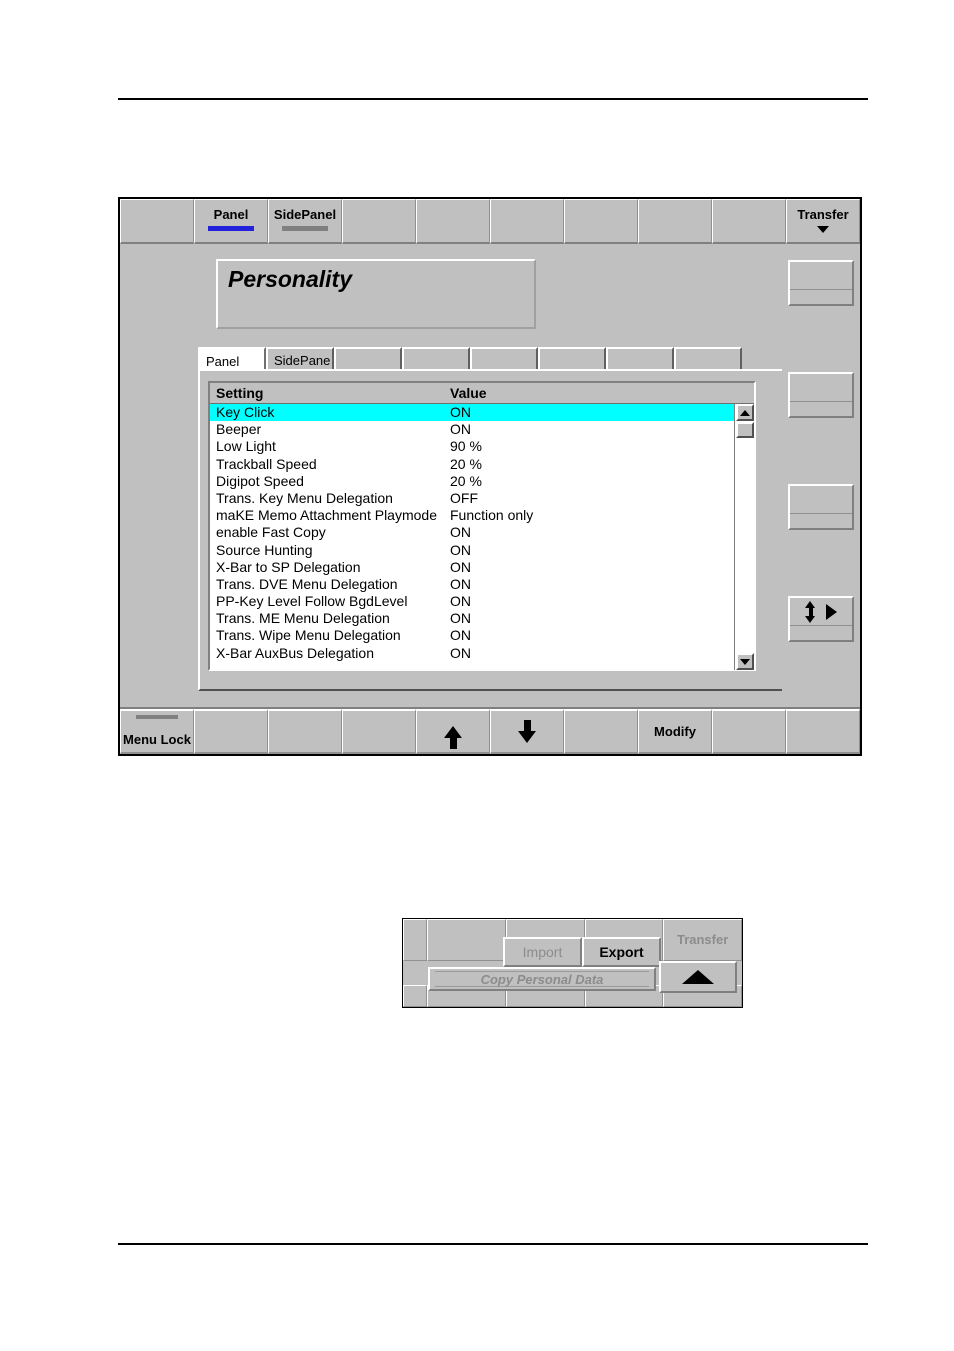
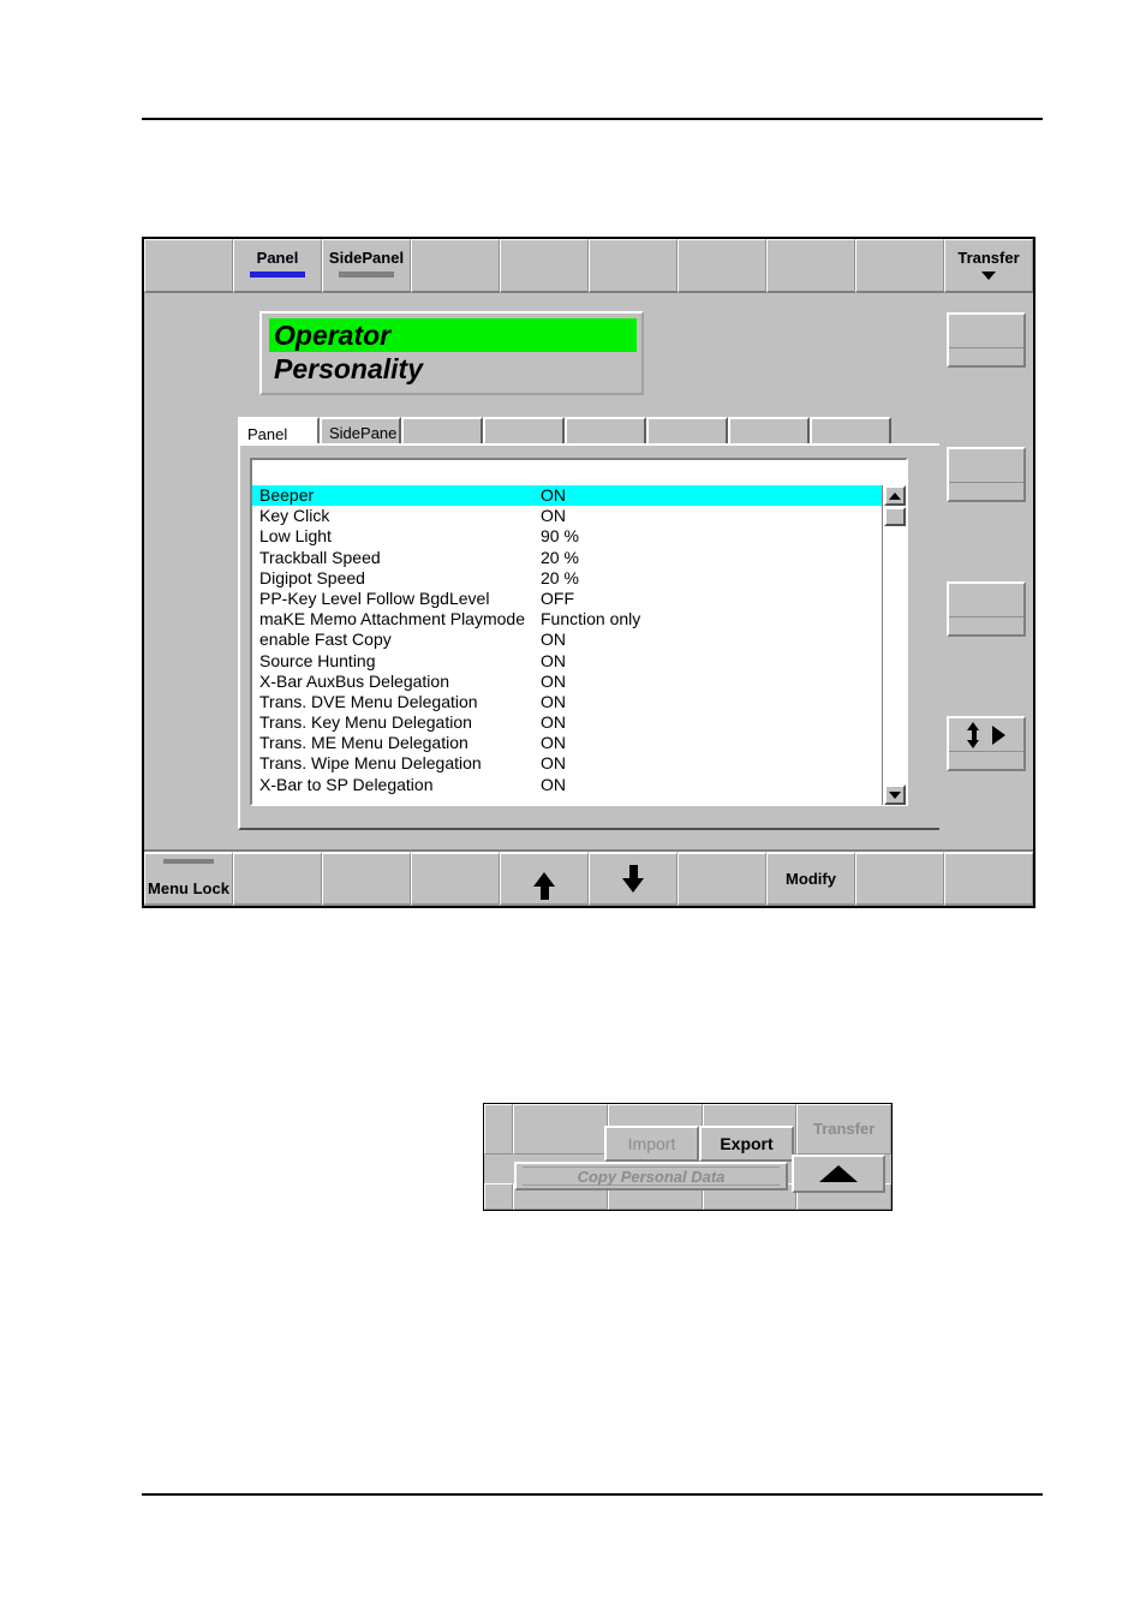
  Panel
  SidePanel
  Transfer
+ Operator
  Personality
  Panel
  SidePane
- Setting
- Value
- Key Click
+ Beeper
  ON
- Beeper
+ Key Click
  ON
  Low Light
  90 %
  Trackball Speed
  20 %
  Digipot Speed
  20 %
- Trans. Key Menu Delegation
+ PP-Key Level Follow BgdLevel
  OFF
  maKE Memo Attachment Playmode
  Function only
  enable Fast Copy
  ON
  Source Hunting
  ON
- X-Bar to SP Delegation
+ X-Bar AuxBus Delegation
  ON
  Trans. DVE Menu Delegation
  ON
- PP-Key Level Follow BgdLevel
+ Trans. Key Menu Delegation
  ON
  Trans. ME Menu Delegation
  ON
  Trans. Wipe Menu Delegation
  ON
- X-Bar AuxBus Delegation
+ X-Bar to SP Delegation
  ON
  Menu Lock
  Modify
  Transfer
  Import
  Export
  Copy Personal Data
